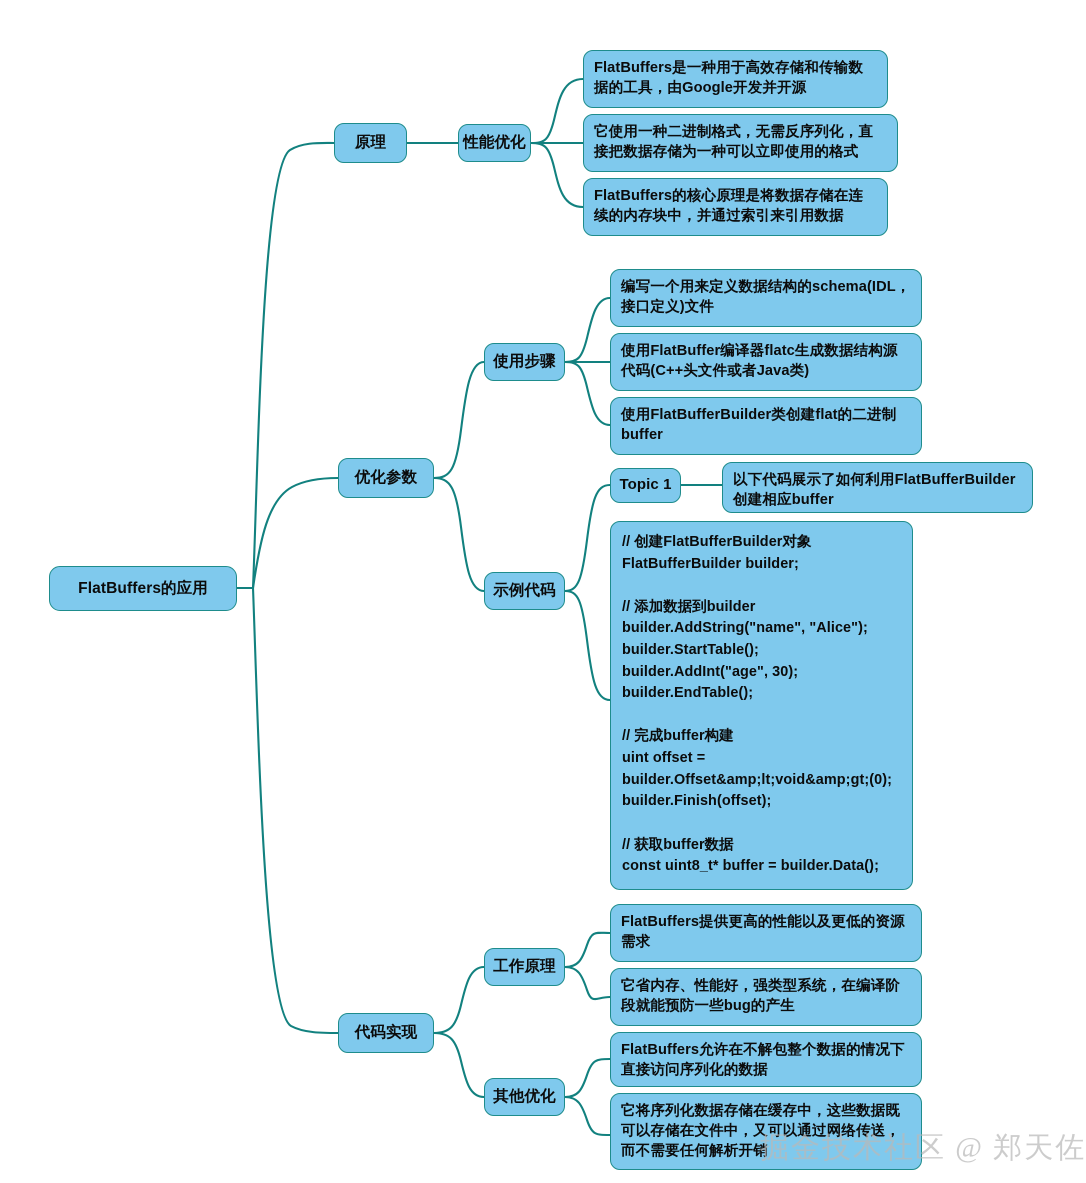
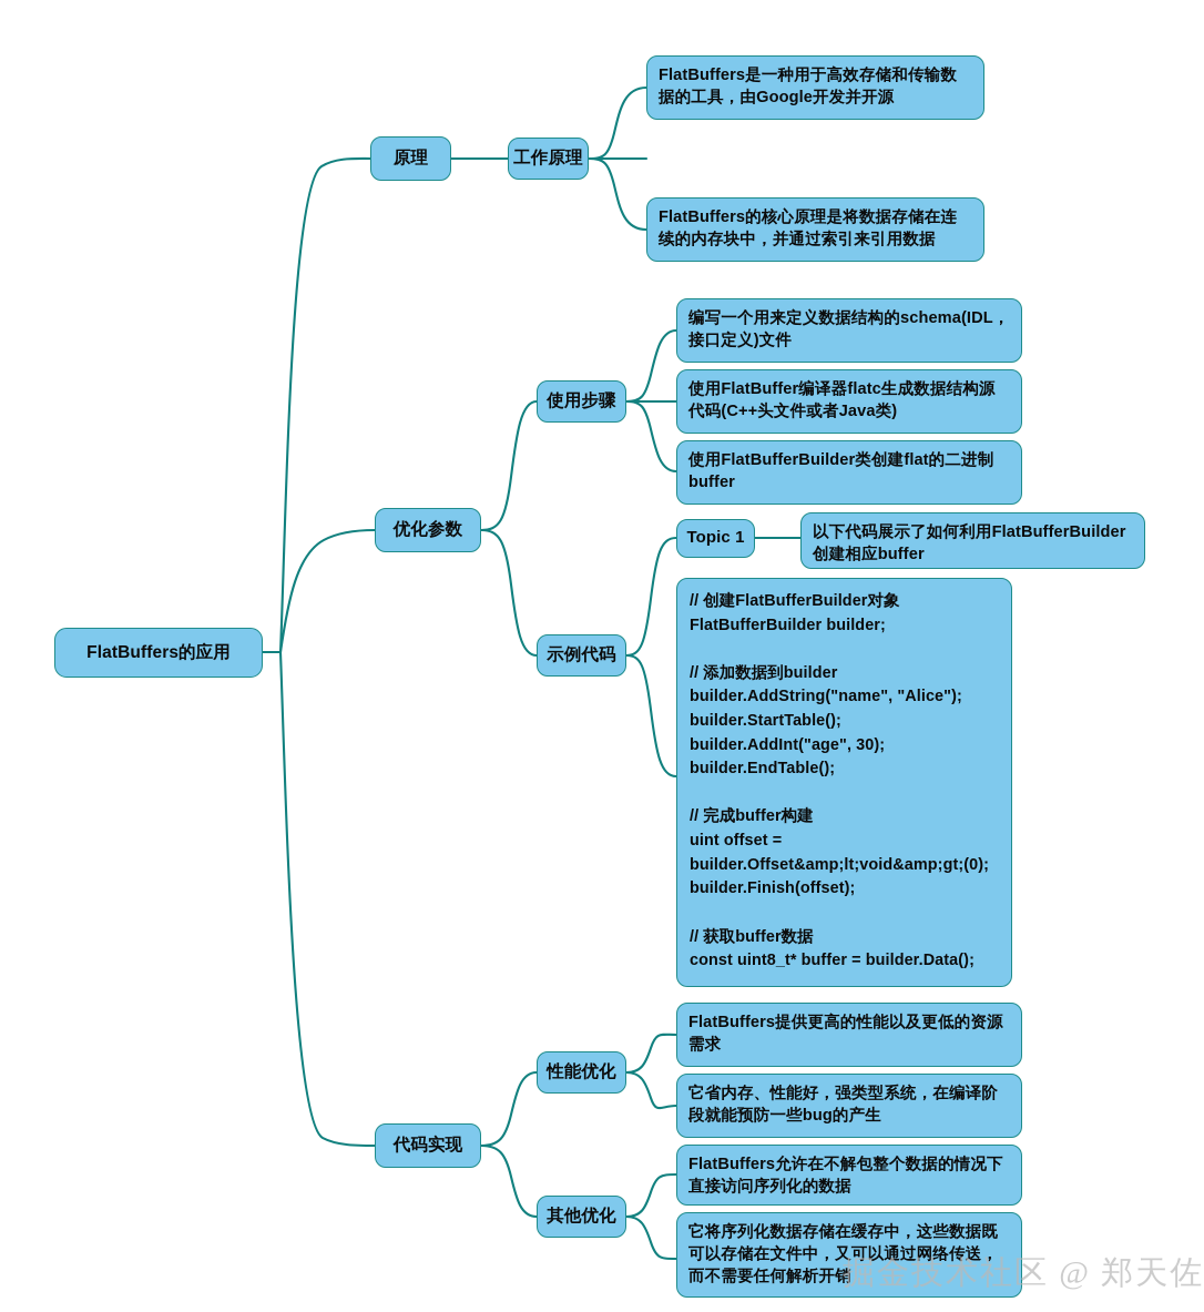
  FlatBuffers的应用
  原理
- 性能优化
+ 工作原理
  FlatBuffers是一种用于高效存储和传输数据的工具，由Google开发并开源
- 它使用一种二进制格式，无需反序列化，直接把数据存储为一种可以立即使用的格式
  FlatBuffers的核心原理是将数据存储在连续的内存块中，并通过索引来引用数据
  优化参数
  使用步骤
  示例代码
  编写一个用来定义数据结构的schema(IDL，接口定义)文件
  使用FlatBuffer编译器flatc生成数据结构源代码(C++头文件或者Java类)
  使用FlatBufferBuilder类创建flat的二进制buffer
  Topic 1
  以下代码展示了如何利用FlatBufferBuilder创建相应buffer
  // 创建FlatBufferBuilder对象
  FlatBufferBuilder builder;
  // 添加数据到builder
  builder.AddString("name", "Alice");
  builder.StartTable();
  builder.AddInt("age", 30);
  builder.EndTable();
  // 完成buffer构建
  uint offset =
  builder.Offset&amp;lt;void&amp;gt;(0);
  builder.Finish(offset);
  // 获取buffer数据
  const uint8_t* buffer = builder.Data();
  代码实现
- 工作原理
+ 性能优化
  其他优化
  FlatBuffers提供更高的性能以及更低的资源需求
  它省内存、性能好，强类型系统，在编译阶段就能预防一些bug的产生
  FlatBuffers允许在不解包整个数据的情况下直接访问序列化的数据
  它将序列化数据存储在缓存中，这些数据既可以存储在文件中，又可以通过网络传送，而不需要任何解析开销
  掘金技术社区 @ 郑天佐
